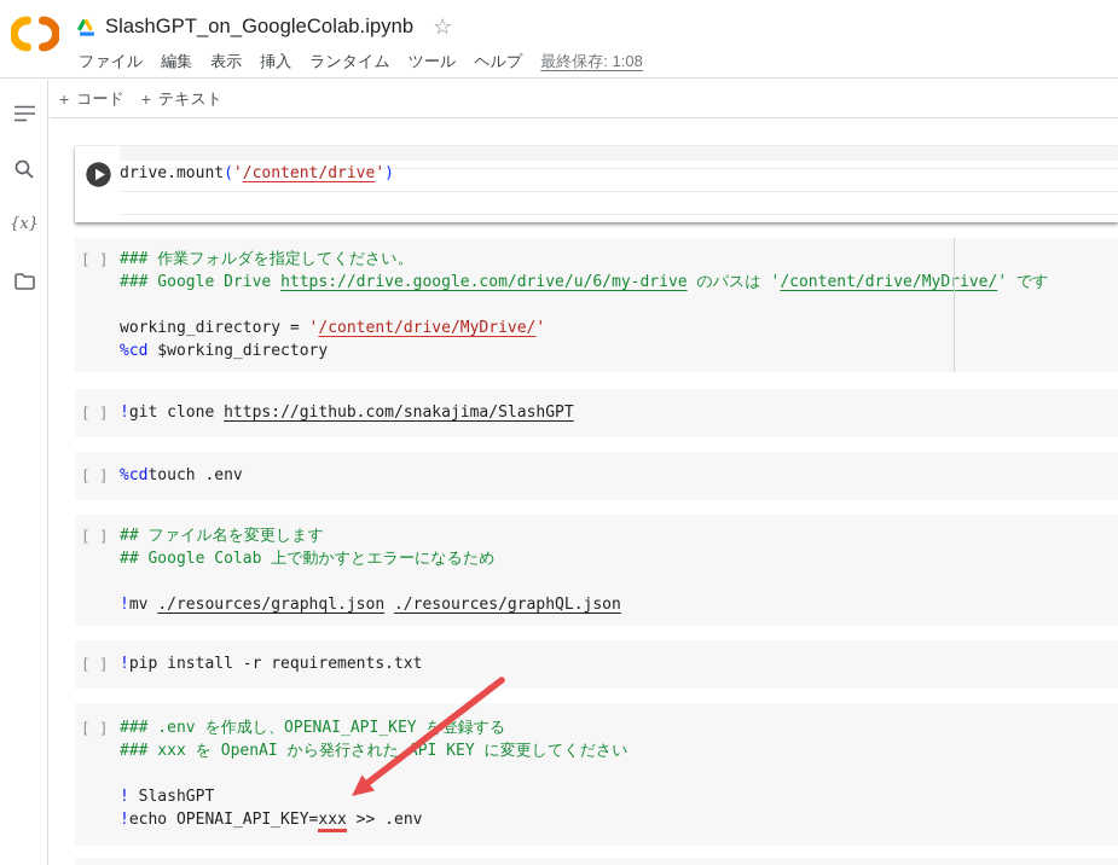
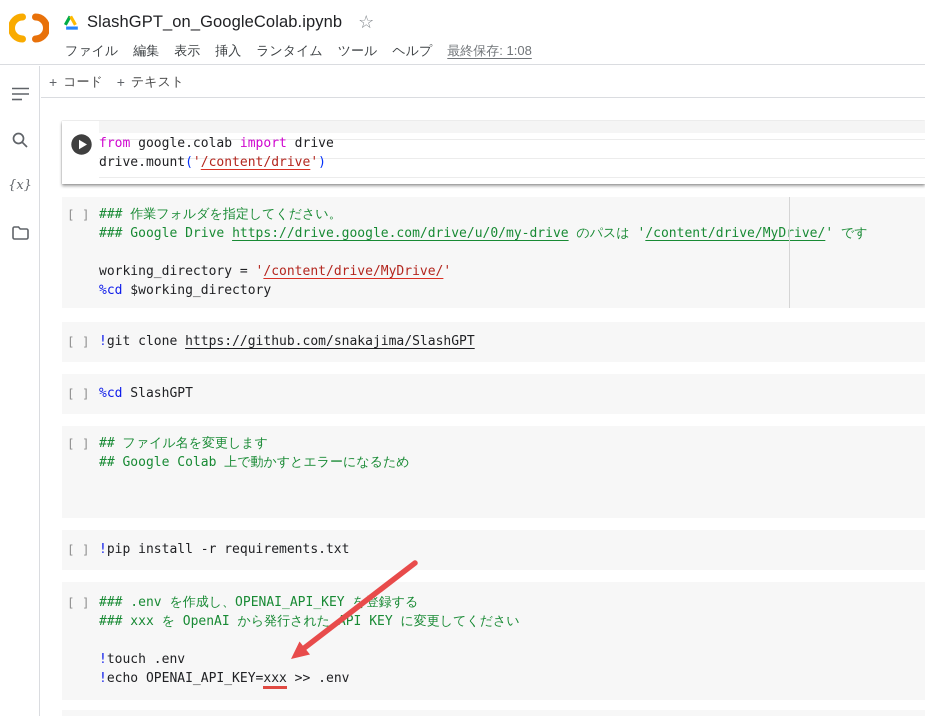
  SlashGPT_on_GoogleColab.ipynb
  ☆
  ファイル
  編集
  表示
  挿入
  ランタイム
  ツール
  ヘルプ
  最終保存: 1:08
  {x}
  +
  コード
  +
  テキスト
+ from google.colab import drive
  drive.mount('/content/drive')
  [ ]
  ### 作業フォルダを指定してください。
- ### Google Drive https://drive.google.com/drive/u/6/my-drive のパスは '/content/drive/MyDrive/' です
+ ### Google Drive https://drive.google.com/drive/u/0/my-drive のパスは '/content/drive/MyDrive/' です
  working_directory = '/content/drive/MyDrive/'
  %cd $working_directory
  [ ]
  !git clone https://github.com/snakajima/SlashGPT
  [ ]
- %cdtouch .env
+ %cd SlashGPT
  [ ]
  ## ファイル名を変更します
  ## Google Colab 上で動かすとエラーになるため
- !mv ./resources/graphql.json ./resources/graphQL.json
  [ ]
  !pip install -r requirements.txt
  [ ]
  ### .env を作成し、OPENAI_API_KEY登録する
  ### xxx を OpenAI から発行されたPI KEY に変更してください
- ! SlashGPT
+ !touch .env
  !echo OPENAI_API_KEY=xxx >> .env
